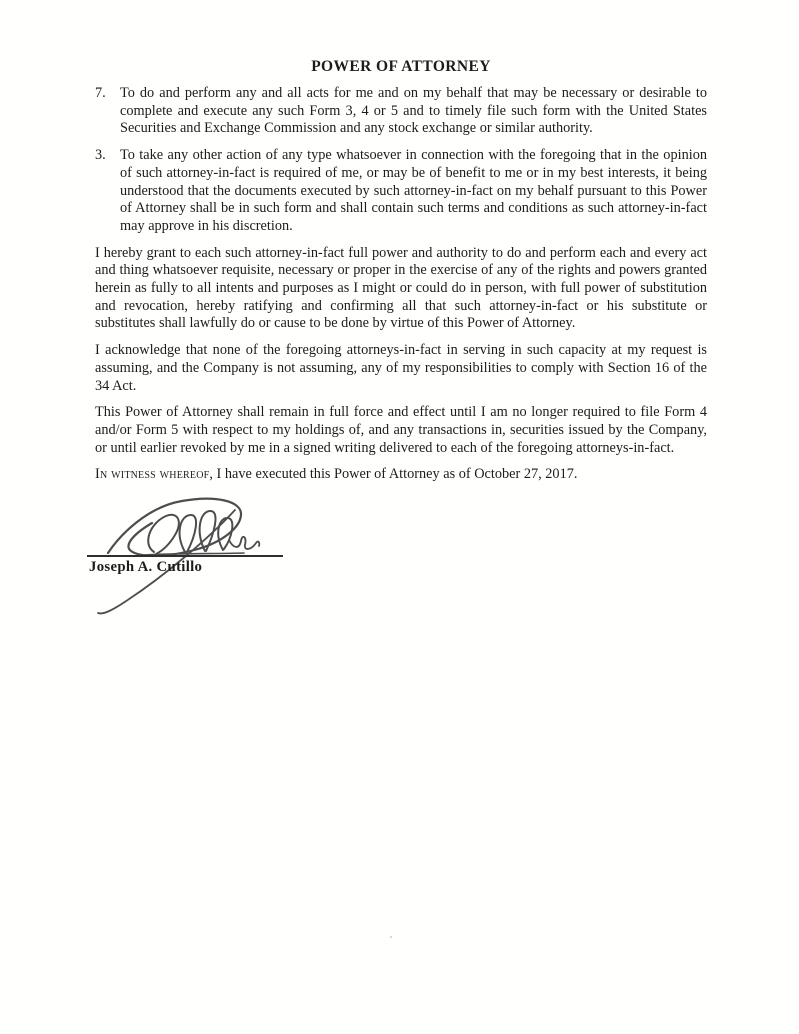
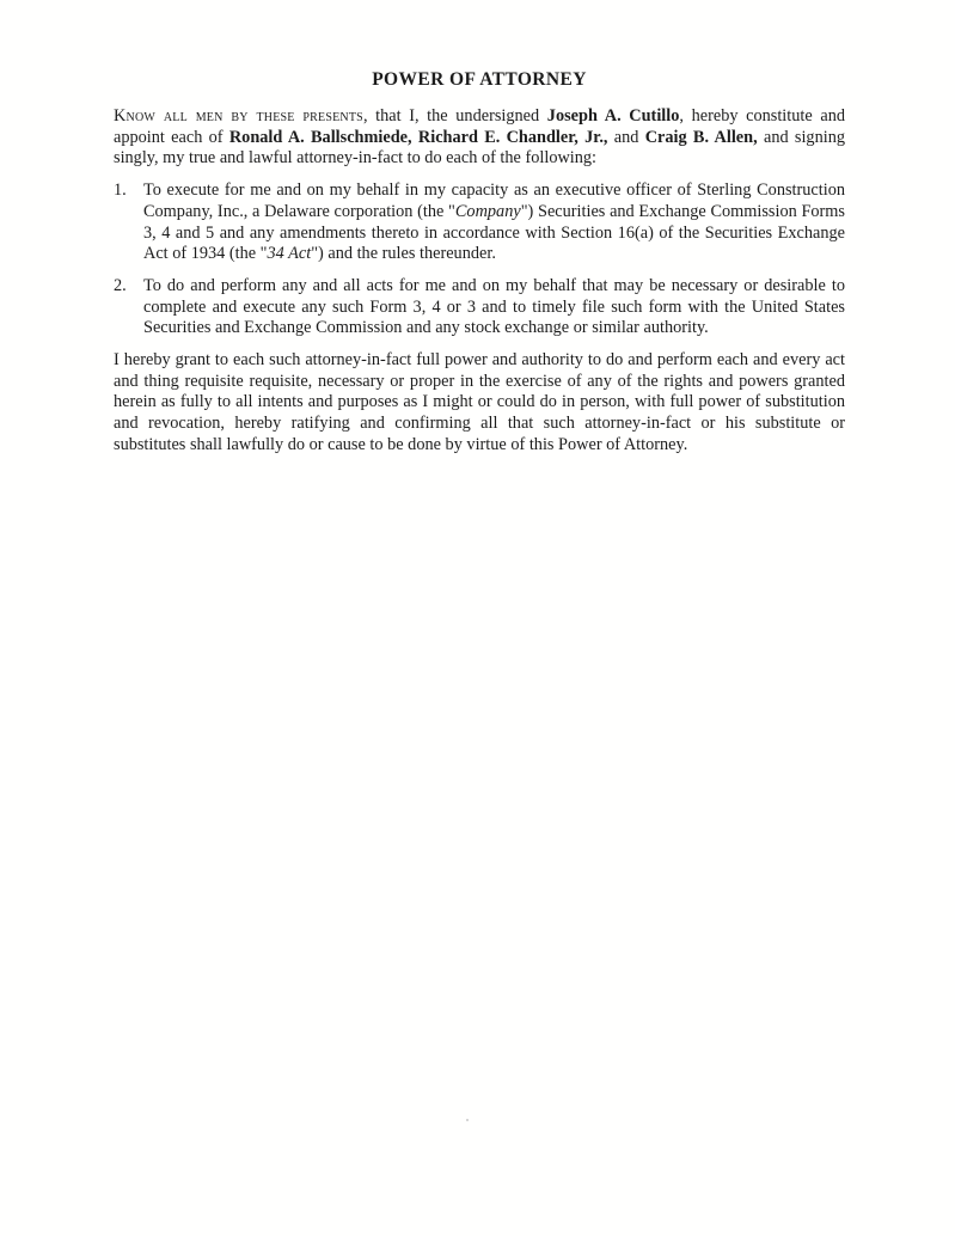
  POWER OF ATTORNEY
+ Know all men by these presents, that I, the undersigned Joseph A. Cutillo, hereby constitute and appoint each of Ronald A. Ballschmiede, Richard E. Chandler, Jr., and Craig B. Allen, and signing singly, my true and lawful attorney-in-fact to do each of the following:
+ 1.
+ To execute for me and on my behalf in my capacity as an executive officer of Sterling Construction Company, Inc., a Delaware corporation (the "Company") Securities and Exchange Commission Forms 3, 4 and 5 and any amendments thereto in accordance with Section 16(a) of the Securities Exchange Act of 1934 (the "34 Act") and the rules thereunder.
- 7.
+ 2.
- To do and perform any and all acts for me and on my behalf that may be necessary or desirable to complete and execute any such Form 3, 4 or 5 and to timely file such form with the United States Securities and Exchange Commission and any stock exchange or similar authority.
+ To do and perform any and all acts for me and on my behalf that may be necessary or desirable to complete and execute any such Form 3, 4 or 3 and to timely file such form with the United States Securities and Exchange Commission and any stock exchange or similar authority.
- 3.
- To take any other action of any type whatsoever in connection with the foregoing that in the opinion of such attorney-in-fact is required of me, or may be of benefit to me or in my best interests, it being understood that the documents executed by such attorney-in-fact on my behalf pursuant to this Power of Attorney shall be in such form and shall contain such terms and conditions as such attorney-in-fact may approve in his discretion.
- I hereby grant to each such attorney-in-fact full power and authority to do and perform each and every act and thing whatsoever requisite, necessary or proper in the exercise of any of the rights and powers granted herein as fully to all intents and purposes as I might or could do in person, with full power of substitution and revocation, hereby ratifying and confirming all that such attorney-in-fact or his substitute or substitutes shall lawfully do or cause to be done by virtue of this Power of Attorney.
+ I hereby grant to each such attorney-in-fact full power and authority to do and perform each and every act and thing requisite requisite, necessary or proper in the exercise of any of the rights and powers granted herein as fully to all intents and purposes as I might or could do in person, with full power of substitution and revocation, hereby ratifying and confirming all that such attorney-in-fact or his substitute or substitutes shall lawfully do or cause to be done by virtue of this Power of Attorney.
- I acknowledge that none of the foregoing attorneys-in-fact in serving in such capacity at my request is assuming, and the Company is not assuming, any of my responsibilities to comply with Section 16 of the 34 Act.
- This Power of Attorney shall remain in full force and effect until I am no longer required to file Form 4 and/or Form 5 with respect to my holdings of, and any transactions in, securities issued by the Company, or until earlier revoked by me in a signed writing delivered to each of the foregoing attorneys-in-fact.
- In witness whereof, I have executed this Power of Attorney as of October 27, 2017.
- Joseph A. Cutillo
